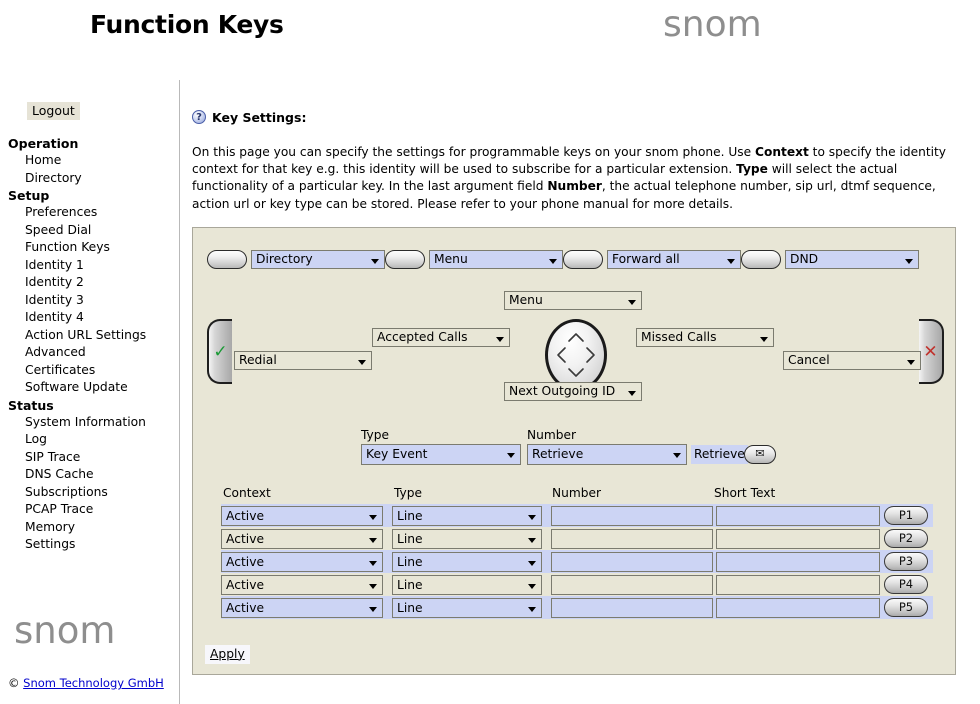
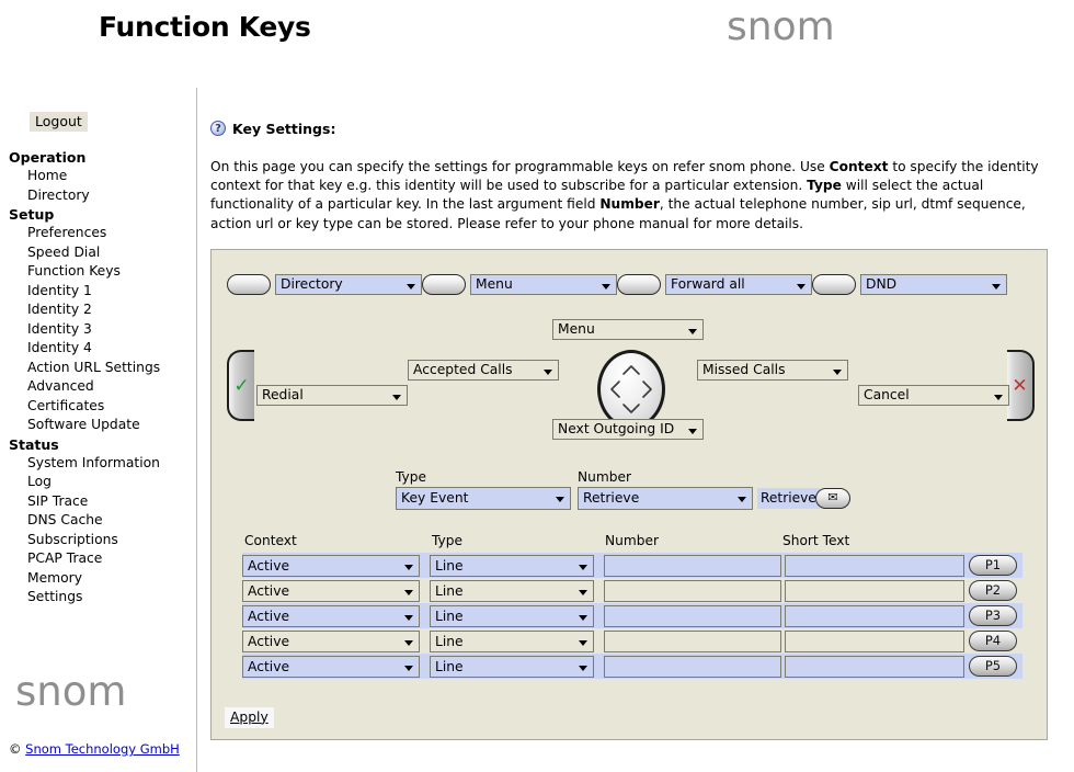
  Function Keys
  snom
  Logout
  Operation
  Home
  Directory
  Setup
  Preferences
  Speed Dial
  Function Keys
  Identity 1
  Identity 2
  Identity 3
  Identity 4
  Action URL Settings
  Advanced
  Certificates
  Software Update
  Status
  System Information
  Log
  SIP Trace
  DNS Cache
  Subscriptions
  PCAP Trace
  Memory
  Settings
  snom
  © Snom Technology GmbH
  ?
  Key Settings:
- On this page you can specify the settings for programmable keys on your snom phone. Use Context to specify the identity context for that key e.g. this identity will be used to subscribe for a particular extension. Type will select the actual functionality of a particular key. In the last argument field Number, the actual telephone number, sip url, dtmf sequence, action url or key type can be stored. Please refer to your phone manual for more details.
+ On this page you can specify the settings for programmable keys on refer snom phone. Use Context to specify the identity context for that key e.g. this identity will be used to subscribe for a particular extension. Type will select the actual functionality of a particular key. In the last argument field Number, the actual telephone number, sip url, dtmf sequence, action url or key type can be stored. Please refer to your phone manual for more details.
  Directory Menu Forward all DND
  ✓
  ✕
  Menu
  Next Outgoing ID
  Accepted Calls
  Missed Calls
  Redial
  Cancel
  Type
  Number
  Key Event
  Retrieve
  Retrieve
  ✉
  Context
  Type
  Number
  Short Text
  Active
  Line
  P1
  Active
  Line
  P2
  Active
  Line
  P3
  Active
  Line
  P4
  Active
  Line
  P5
  Apply
